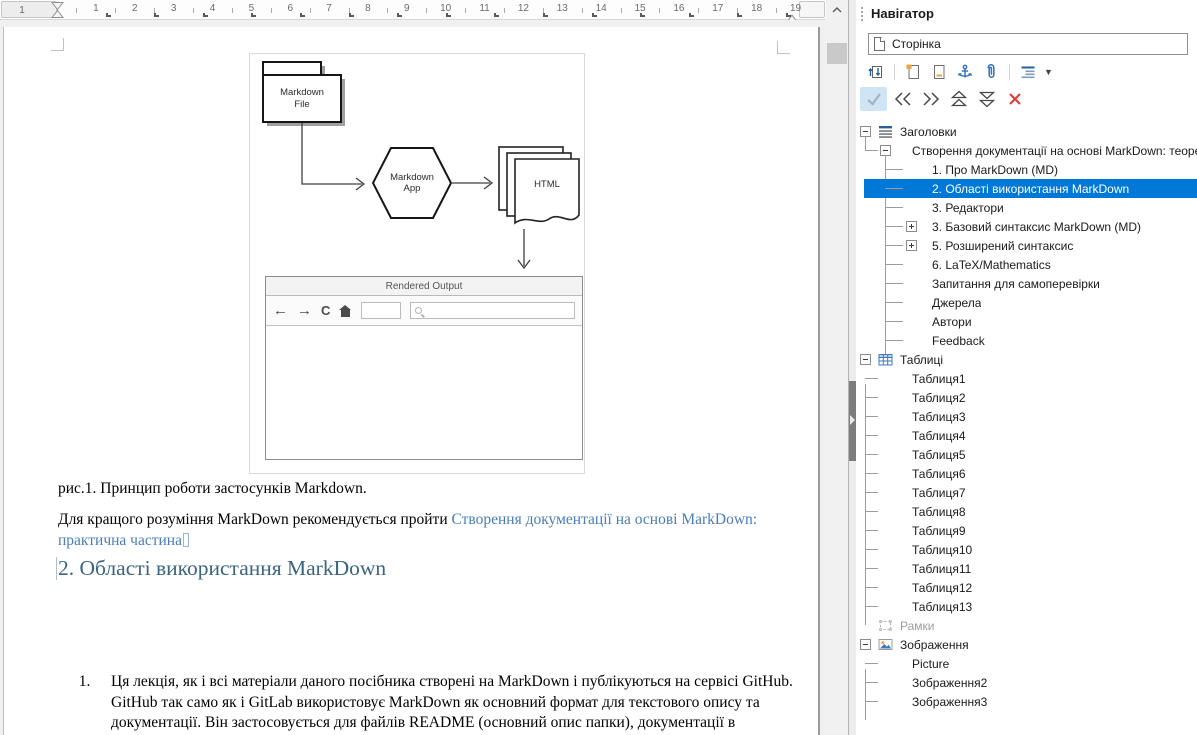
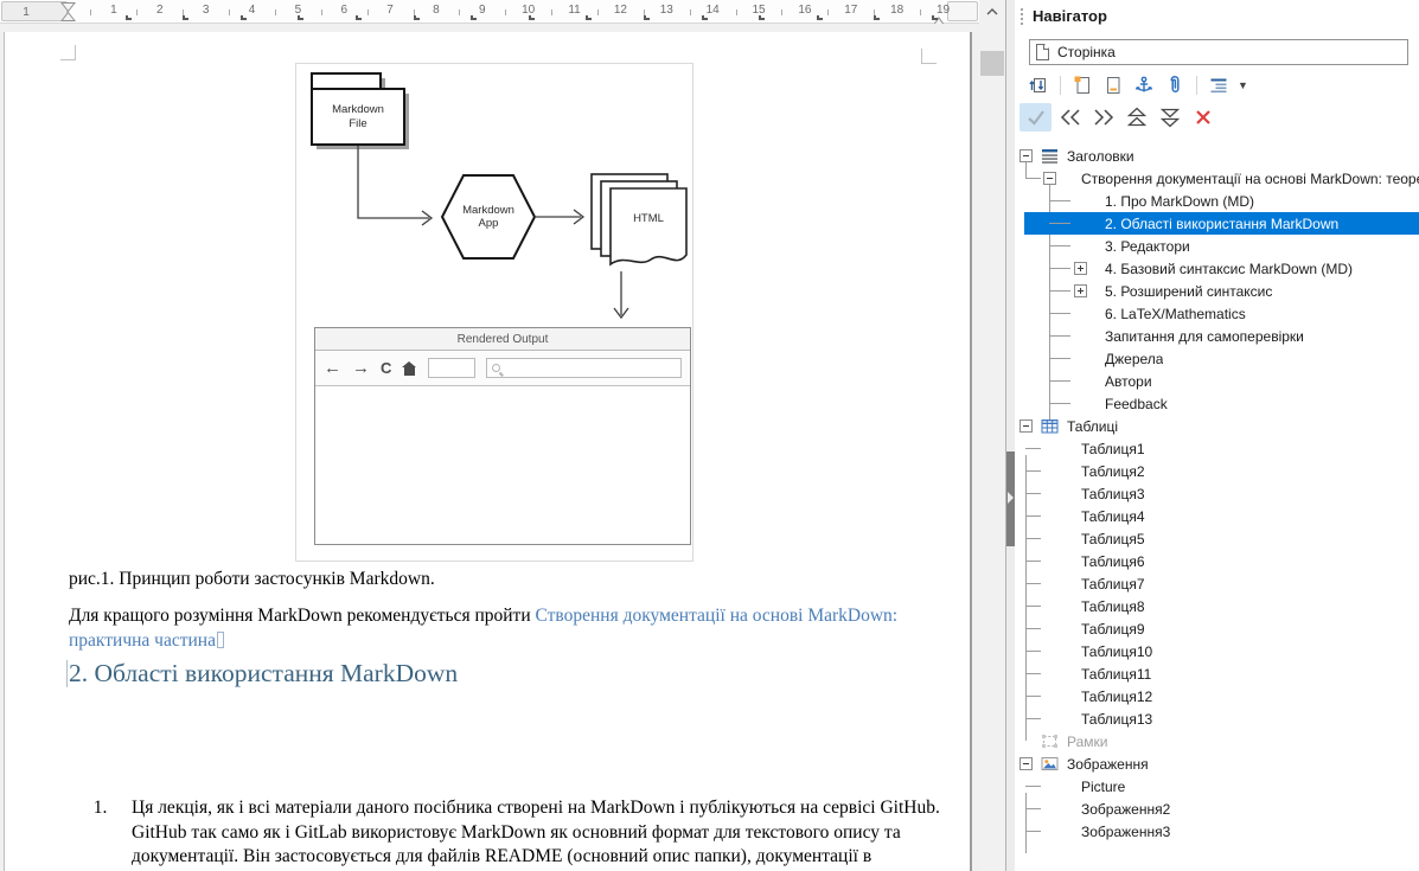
  1
  1
  2
  3
  4
  5
  6
  7
  8
  9
  10
  11
  12
  13
  14
  15
  16
  17
  18
  19
  Markdown
  File
  Markdown
  App
  HTML
  Rendered Output
  ←
  →
  C
  рис.1. Принцип роботи застосунків Markdown.
  Для кращого розуміння MarkDown рекомендується пройти Створення документації на основі MarkDown: практична частина
  2. Області використання MarkDown
  1.
  Ця лекція, як і всі матеріали даного посібника створені на MarkDown і публікуються на сервісі GitHub. GitHub так само як і GitLab використовує MarkDown як основний формат для текстового опису та документації. Він застосовується для файлів README (основний опис папки), документації в
  Навігатор
  Сторінка
  ▼
  Заголовки
  Створення документації на основі MarkDown: теор
  1. Про MarkDown (MD)
  2. Області використання MarkDown
  3. Редактори
- 3. Базовий синтаксис MarkDown (MD)
+ 4. Базовий синтаксис MarkDown (MD)
  5. Розширений синтаксис
  6. LaTeX/Mathematics
  Запитання для самоперевірки
  Джерела
  Автори
  Feedback
  Таблиці
  Таблиця1
  Таблиця2
  Таблиця3
  Таблиця4
  Таблиця5
  Таблиця6
  Таблиця7
  Таблиця8
  Таблиця9
  Таблиця10
  Таблиця11
  Таблиця12
  Таблиця13
  Рамки
  Зображення
  Picture
  Зображення2
  Зображення3
